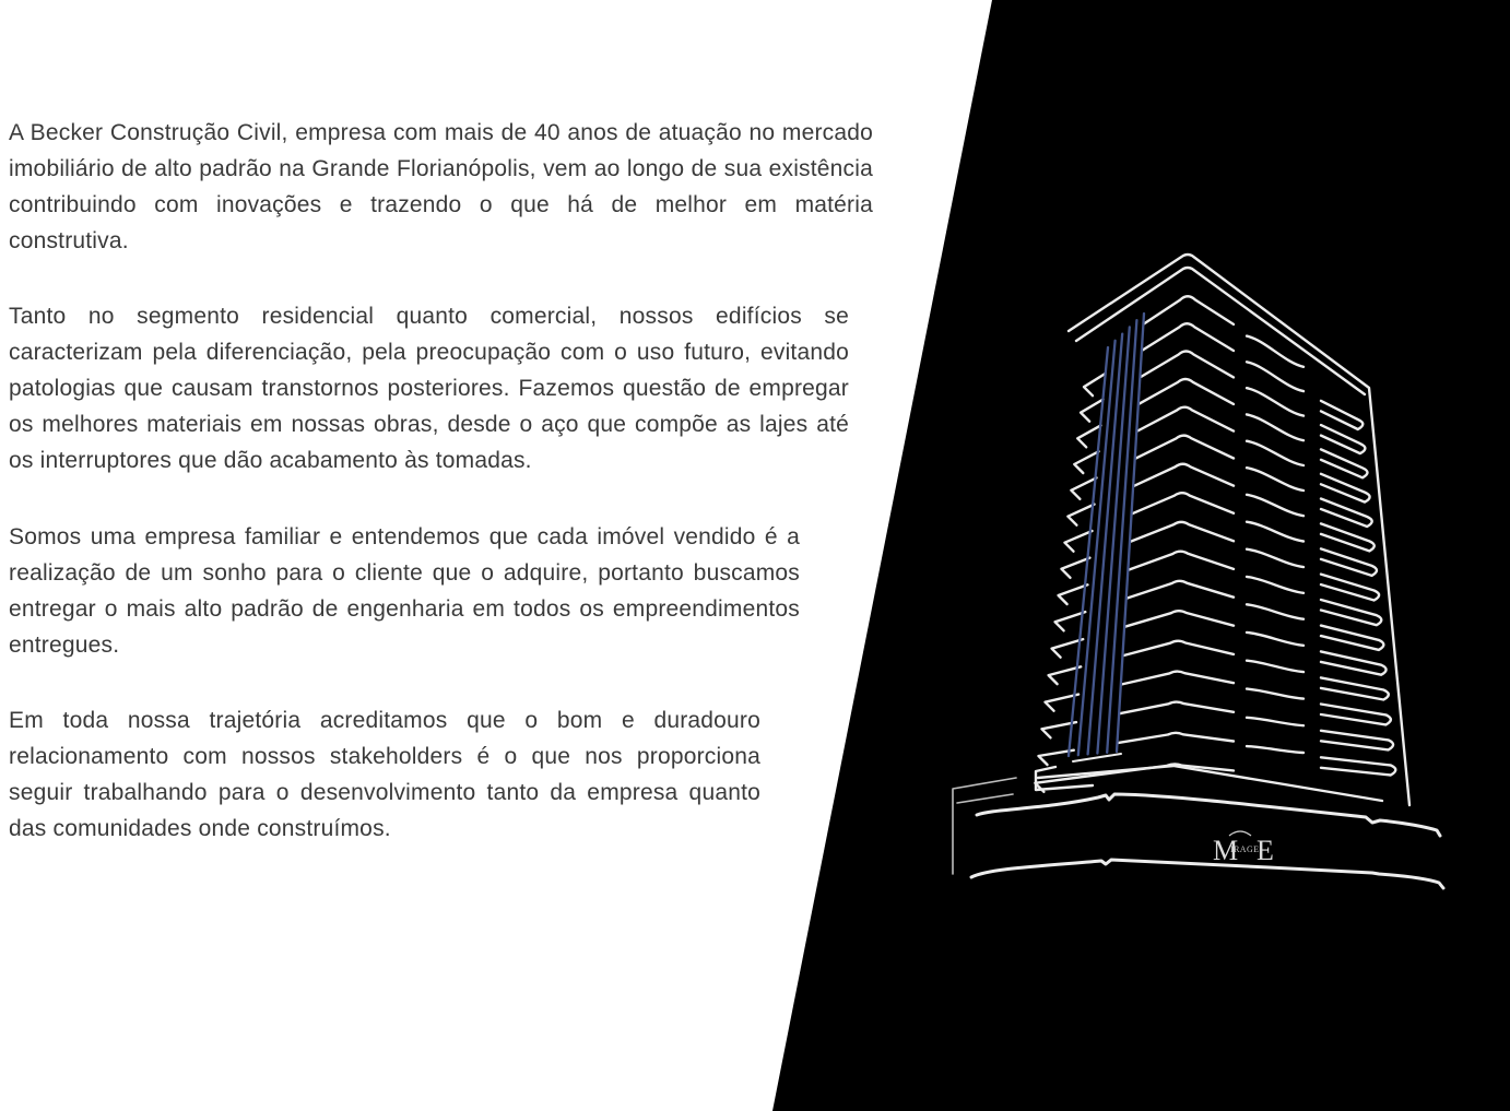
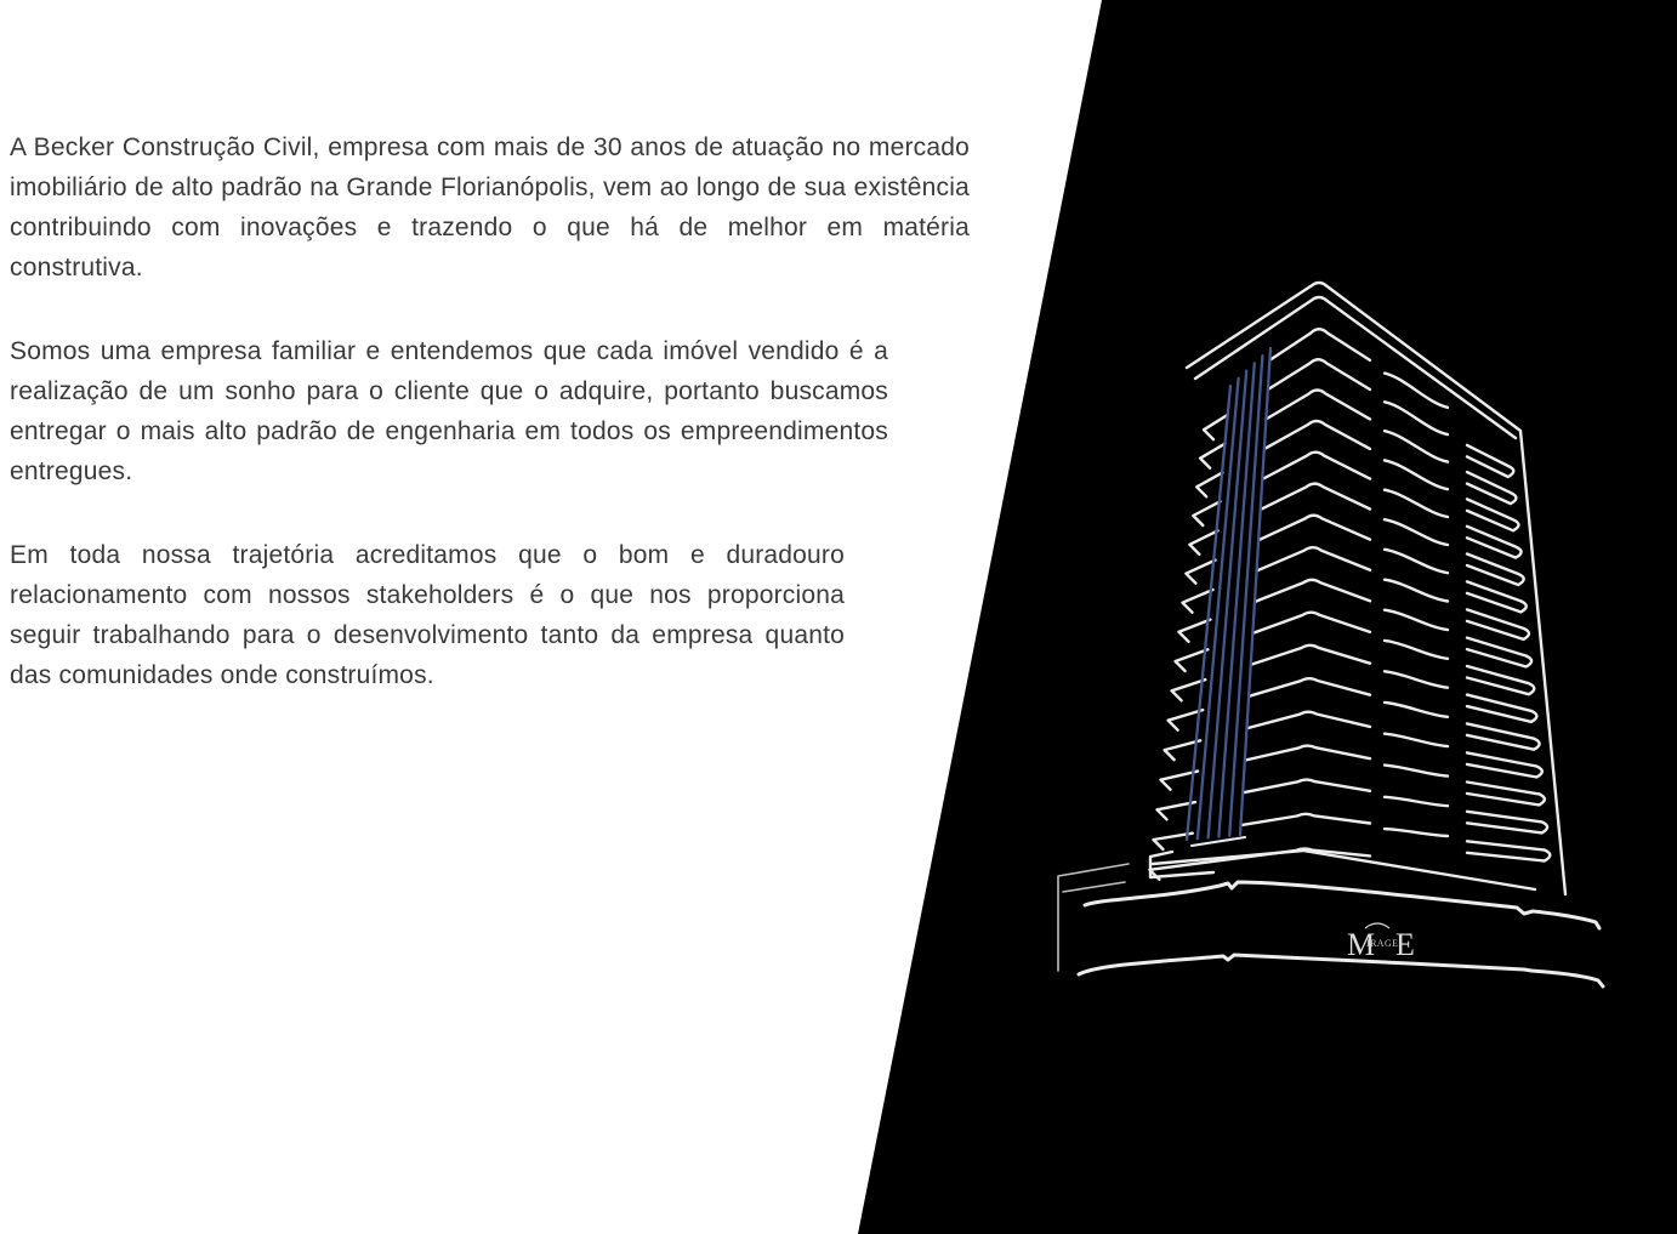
  M
  IRAGE
  E
- A Becker Construção Civil, empresa com mais de 40 anos de atuação no mercado imobiliário de alto padrão na Grande Florianópolis, vem ao longo de sua existência contribuindo com inovações e trazendo o que há de melhor em matéria construtiva.
+ A Becker Construção Civil, empresa com mais de 30 anos de atuação no mercado imobiliário de alto padrão na Grande Florianópolis, vem ao longo de sua existência contribuindo com inovações e trazendo o que há de melhor em matéria construtiva.
- Tanto no segmento residencial quanto comercial, nossos edifícios se caracterizam pela diferenciação, pela preocupação com o uso futuro, evitando patologias que causam transtornos posteriores. Fazemos questão de empregar os melhores materiais em nossas obras, desde o aço que compõe as lajes até os interruptores que dão acabamento às tomadas.
  Somos uma empresa familiar e entendemos que cada imóvel vendido é a realização de um sonho para o cliente que o adquire, portanto buscamos entregar o mais alto padrão de engenharia em todos os empreendimentos entregues.
  Em toda nossa trajetória acreditamos que o bom e duradouro relacionamento com nossos stakeholders é o que nos proporciona seguir trabalhando para o desenvolvimento tanto da empresa quanto das comunidades onde construímos.
